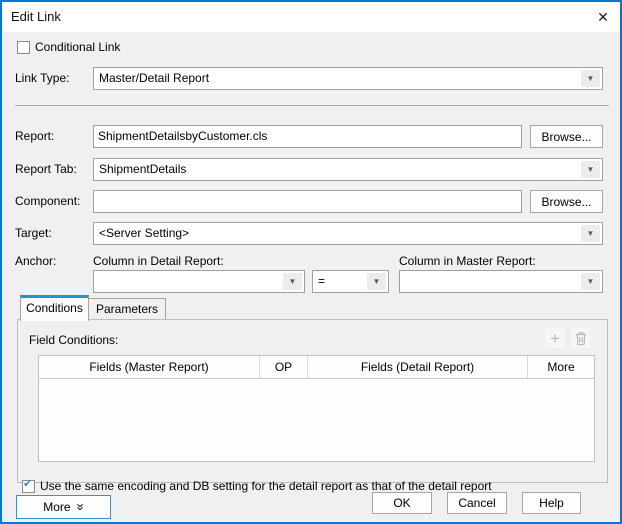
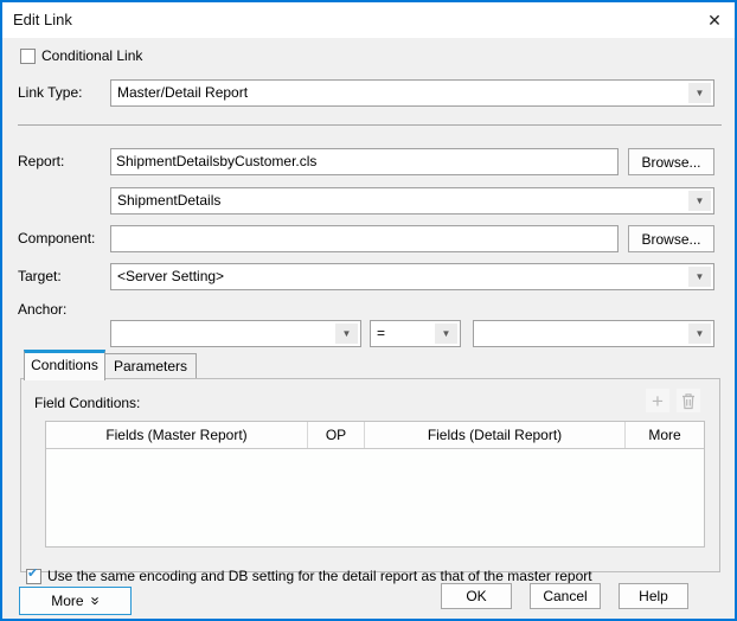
  Edit Link
  ✕
  Conditional Link
  Link Type:
  Master/Detail Report
  ▼
  Report:
  ShipmentDetailsbyCustomer.cls
  Browse...
- Report Tab:
  ShipmentDetails
  ▼
  Component:
  Browse...
  Target:
  <Server Setting>
  ▼
  Anchor:
- Column in Detail Report:
- Column in Master Report:
  ▼
  =
  ▼
  ▼
  Conditions
  Parameters
  Field Conditions:
  +
  Fields (Master Report)
  OP
  Fields (Detail Report)
  More
  ✔
- Use the same encoding and DB setting for the detail report as that of the detail report
+ Use the same encoding and DB setting for the detail report as that of the master report
  More
  OK
  Cancel
  Help
